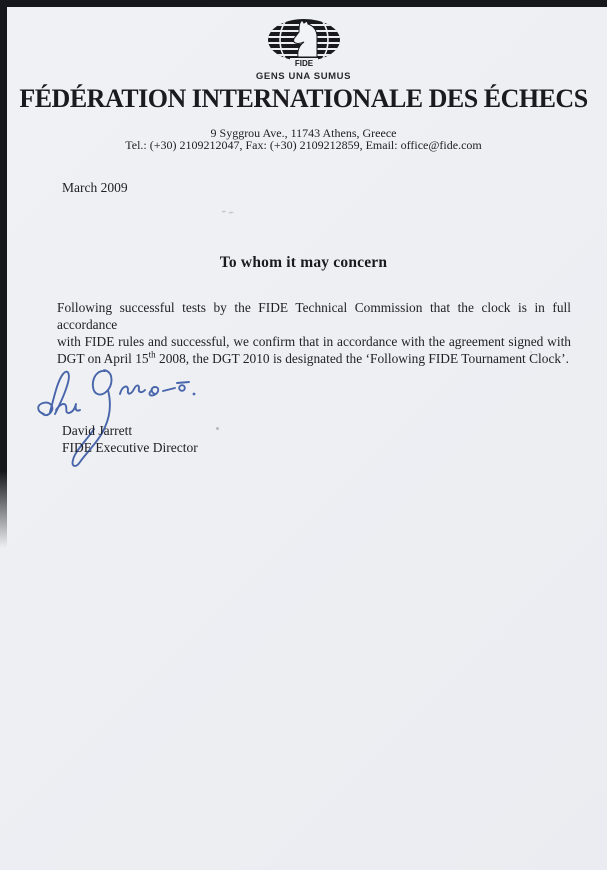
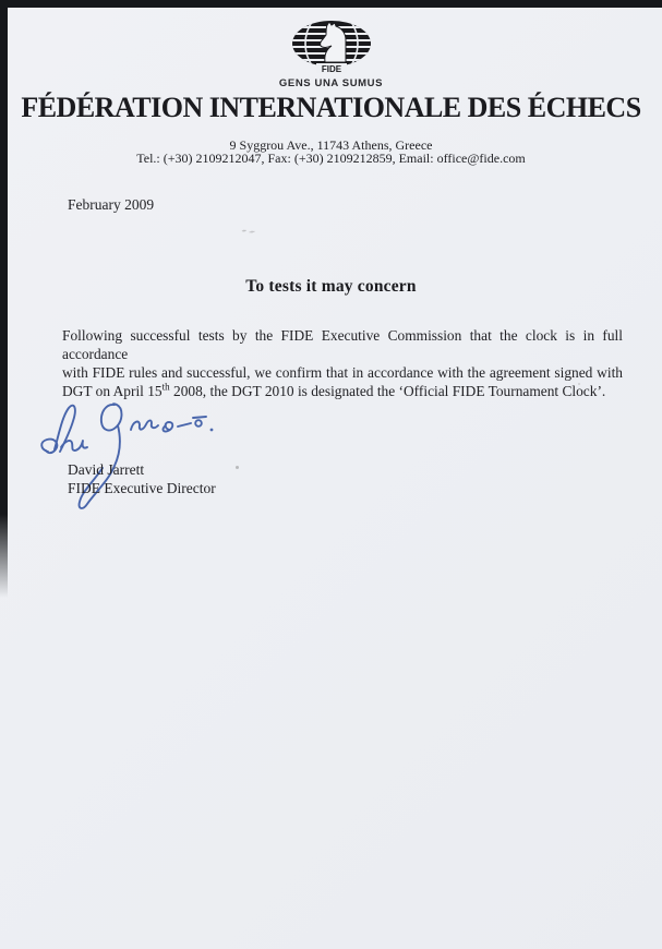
  FIDE
  GENS UNA SUMUS
  FÉDÉRATION INTERNATIONALE DES ÉCHECS
  9 Syggrou Ave., 11743 Athens, Greece
  Tel.: (+30) 2109212047, Fax: (+30) 2109212859, Email: office@fide.com
- March 2009
+ February 2009
- To whom it may concern
+ To tests it may concern
- Following successful tests by the FIDE Technical Commission that the clock is in full accordance
+ Following successful tests by the FIDE Executive Commission that the clock is in full accordance
  with FIDE rules and successful, we confirm that in accordance with the agreement signed with
- DGT on April 15th 2008, the DGT 2010 is designated the ‘Following FIDE Tournament Clock’.
+ DGT on April 15th 2008, the DGT 2010 is designated the ‘Official FIDE Tournament Clock’.
  David Jarrett
  FIDE Executive Director
